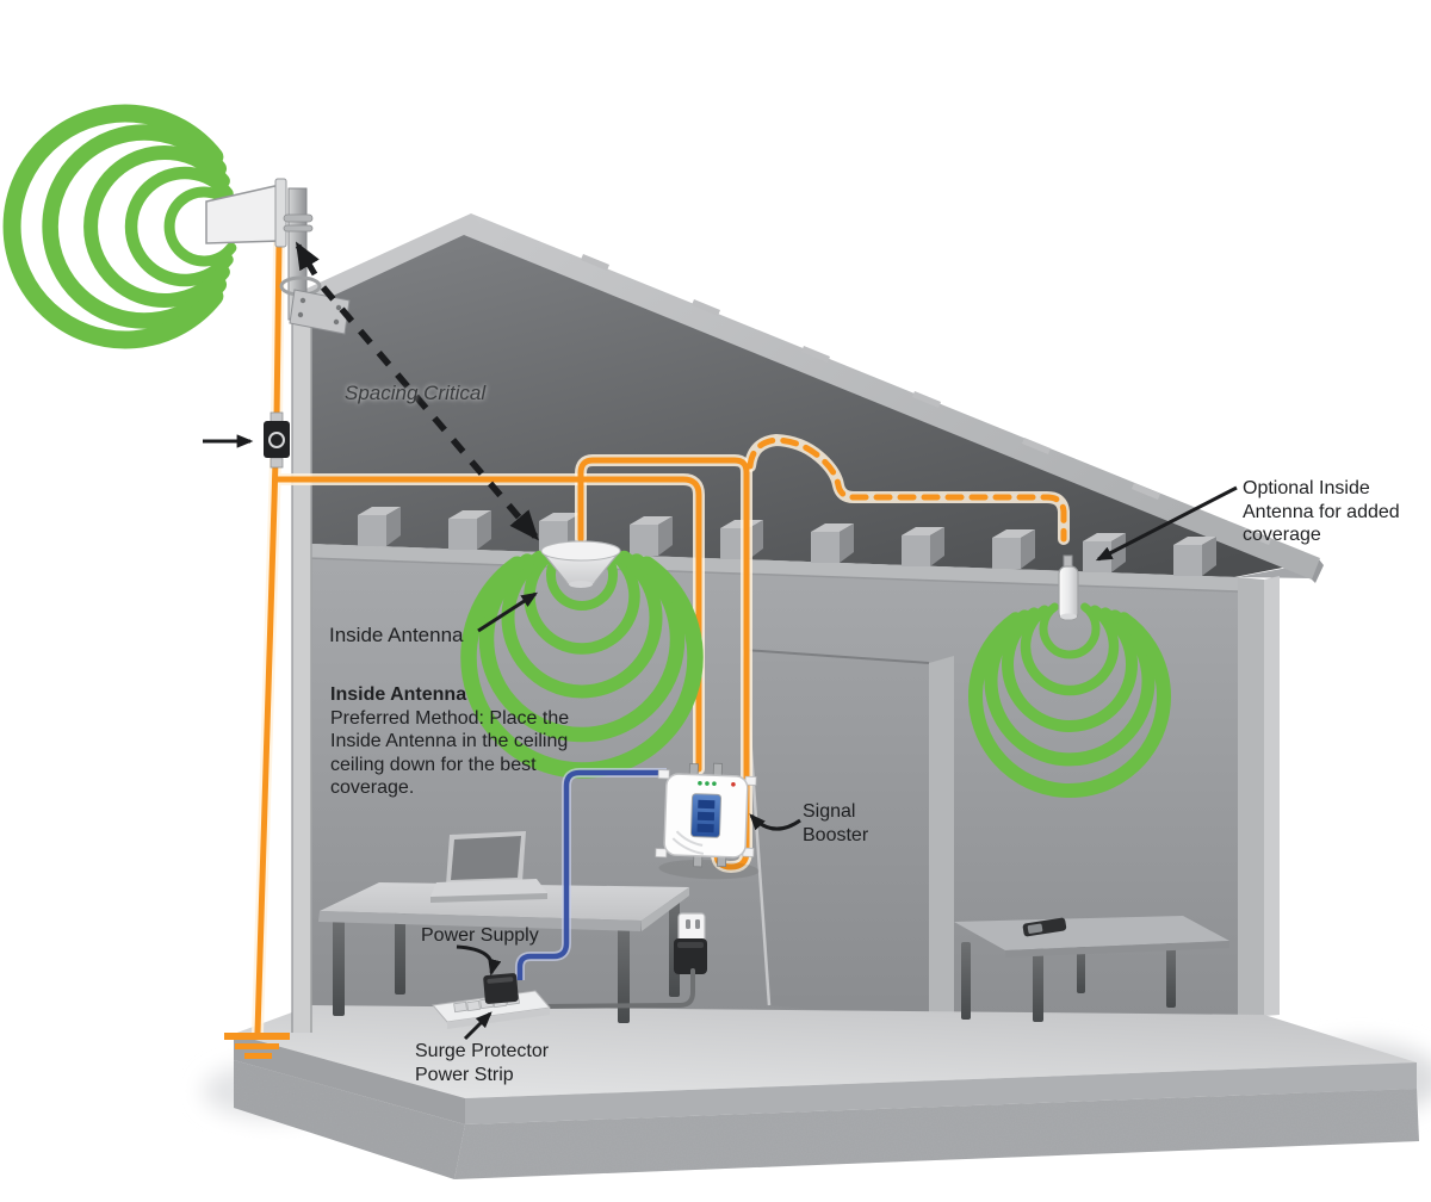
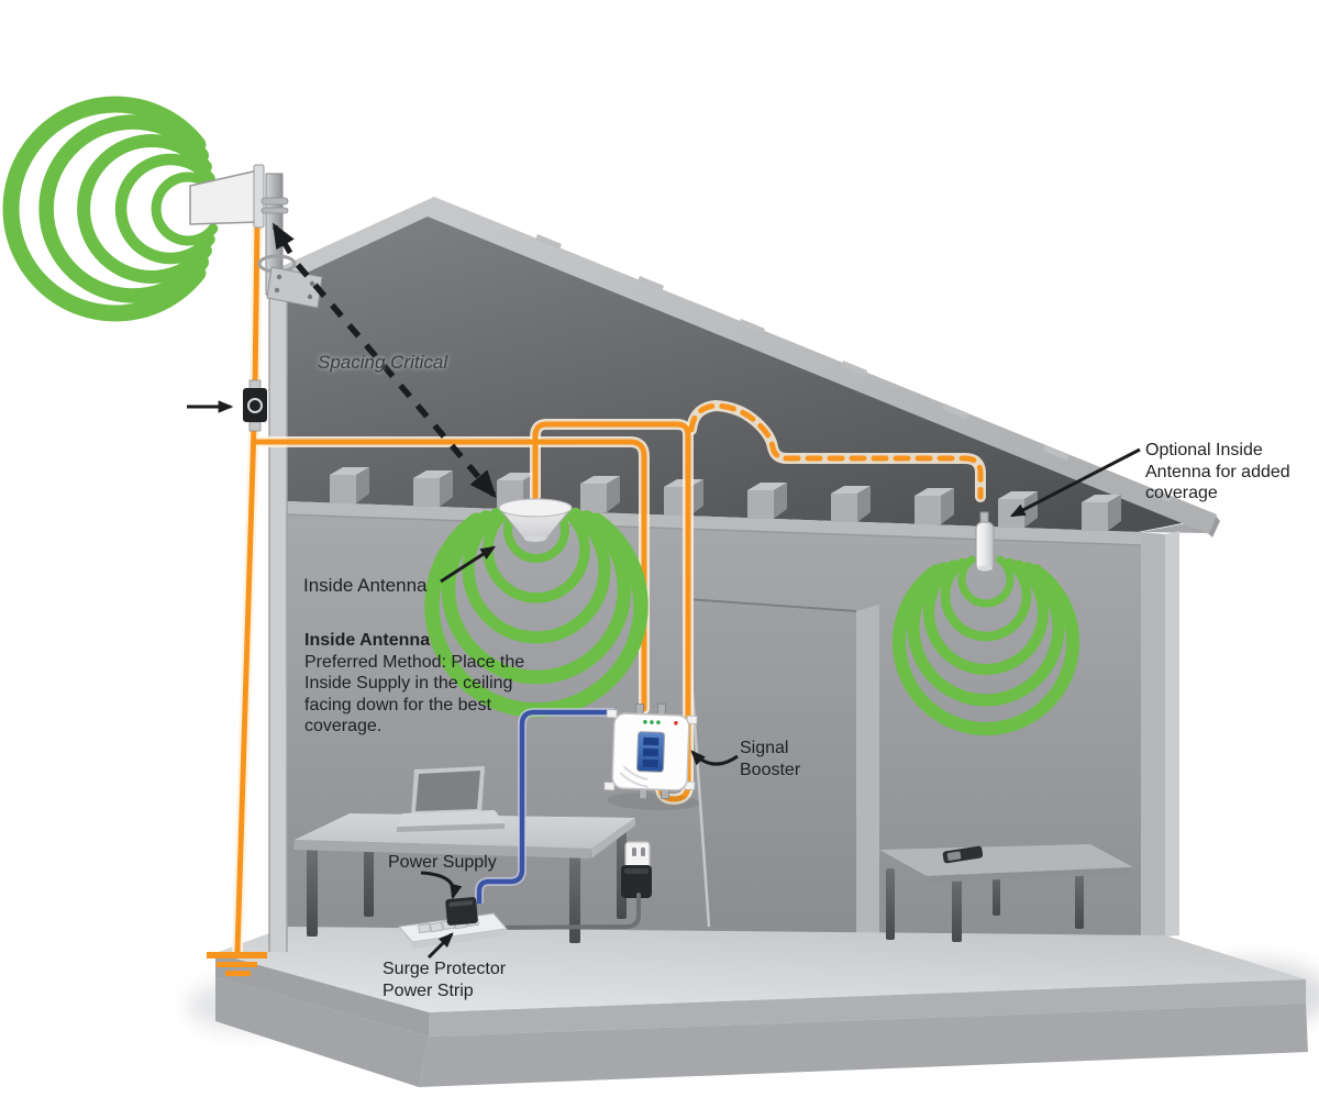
  Spacing Critical
  Optional Inside
  Antenna for added
  coverage
  Inside Antenna
  Inside Antenna
  Preferred Method: Place the
- Inside Antenna in the ceiling
+ Inside Supply in the ceiling
- ceiling down for the best
+ facing down for the best
  coverage.
  Signal
  Booster
  Power Supply
  Surge Protector
  Power Strip
